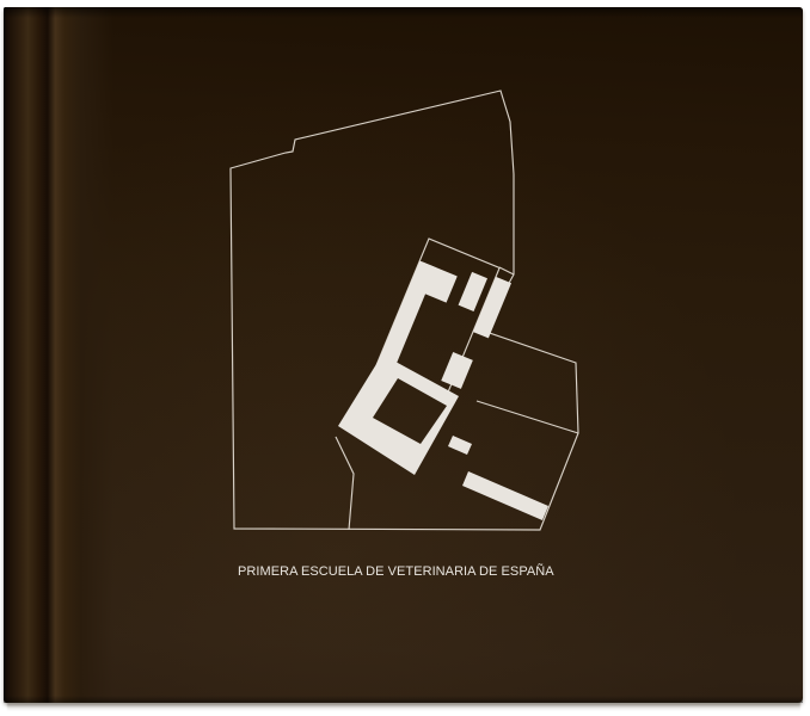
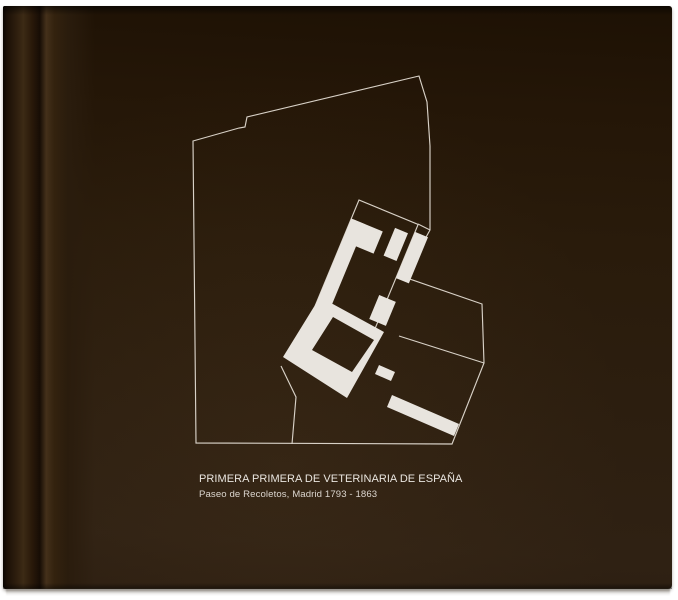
- PRIMERA ESCUELA DE VETERINARIA DE ESPAÑA
+ PRIMERA PRIMERA DE VETERINARIA DE ESPAÑA
+ Paseo de Recoletos, Madrid 1793 - 1863
